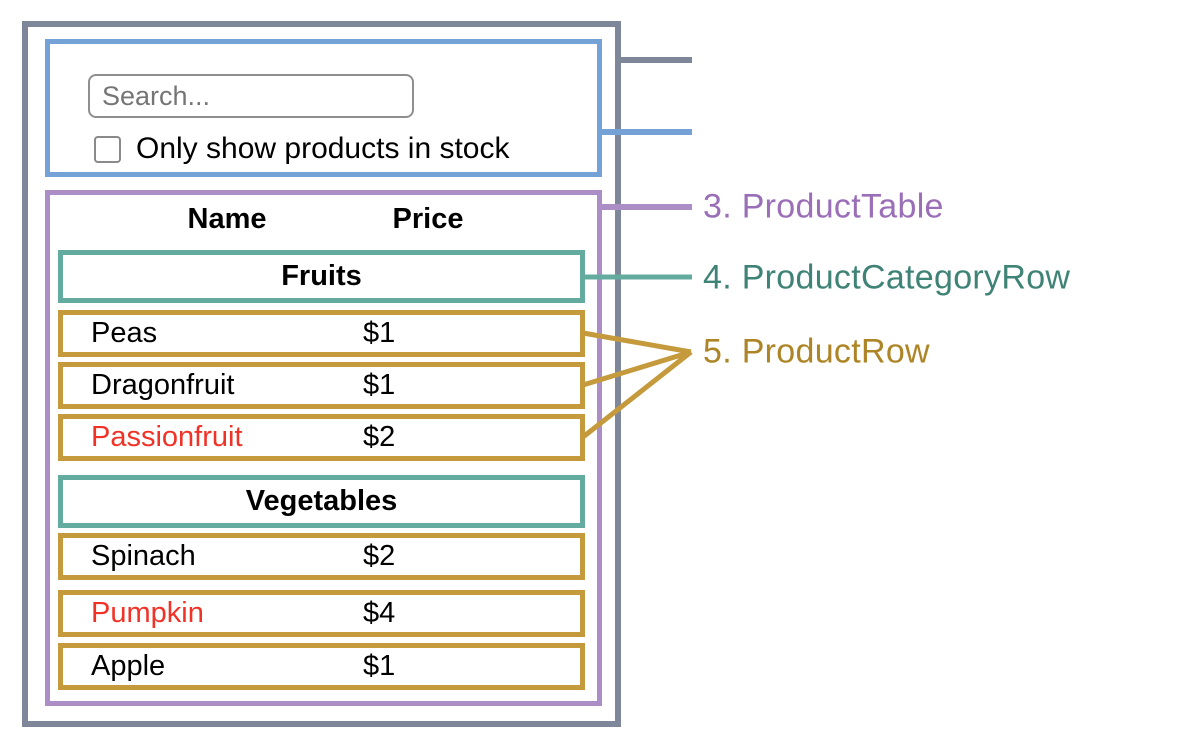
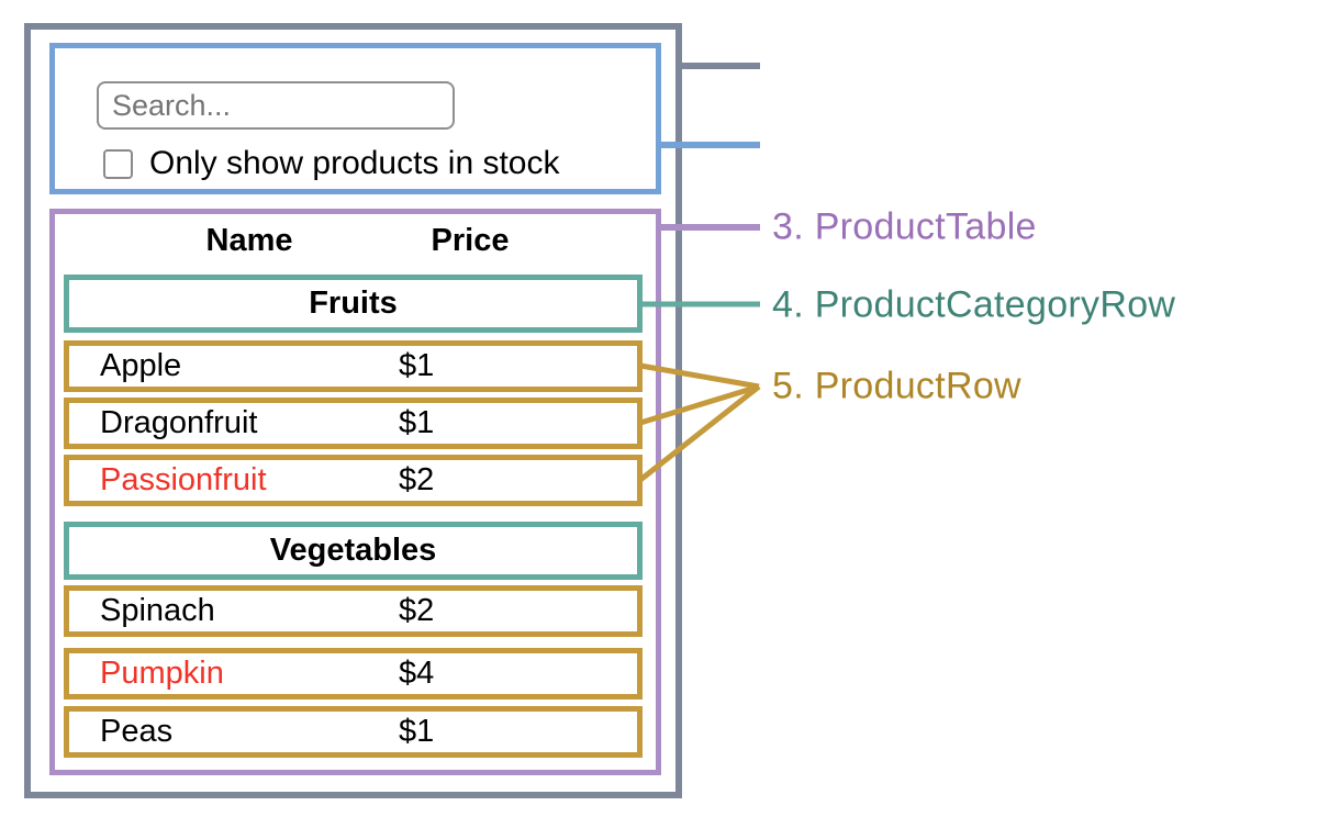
  Search...
  Only show products in stock
  Name
  Price
  Fruits
- Peas
+ Apple
  $1
  Dragonfruit
  $1
  Passionfruit
  $2
  Vegetables
  Spinach
  $2
  Pumpkin
  $4
- Apple
+ Peas
  $1
  3. ProductTable
  4. ProductCategoryRow
  5. ProductRow
